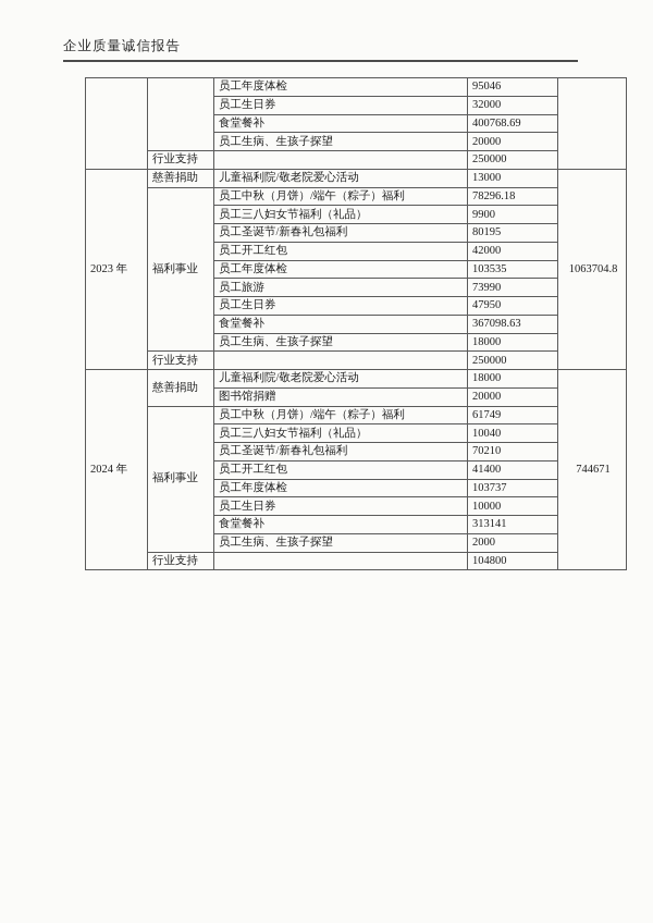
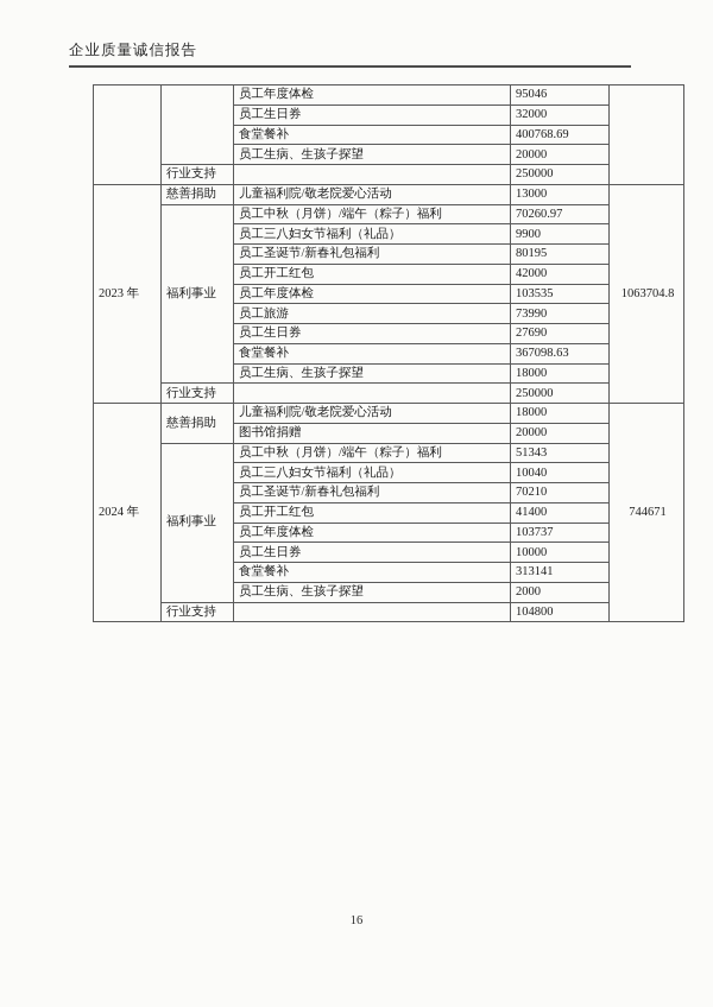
  企业质量诚信报告
  		员工年度体检	95046
  员工生日券	32000
  食堂餐补	400768.69
  员工生病、生孩子探望	20000
  行业支持		250000
  2023 年	慈善捐助	儿童福利院/敬老院爱心活动	13000	1063704.8
- 福利事业	员工中秋（月饼）/端午（粽子）福利	78296.18
+ 福利事业	员工中秋（月饼）/端午（粽子）福利	70260.97
  员工三八妇女节福利（礼品）	9900
  员工圣诞节/新春礼包福利	80195
  员工开工红包	42000
  员工年度体检	103535
  员工旅游	73990
- 员工生日券	47950
+ 员工生日券	27690
  食堂餐补	367098.63
  员工生病、生孩子探望	18000
  行业支持		250000
  2024 年	慈善捐助	儿童福利院/敬老院爱心活动	18000	744671
  图书馆捐赠	20000
- 福利事业	员工中秋（月饼）/端午（粽子）福利	61749
+ 福利事业	员工中秋（月饼）/端午（粽子）福利	51343
  员工三八妇女节福利（礼品）	10040
  员工圣诞节/新春礼包福利	70210
  员工开工红包	41400
  员工年度体检	103737
  员工生日券	10000
  食堂餐补	313141
  员工生病、生孩子探望	2000
  行业支持		104800
+ 16
